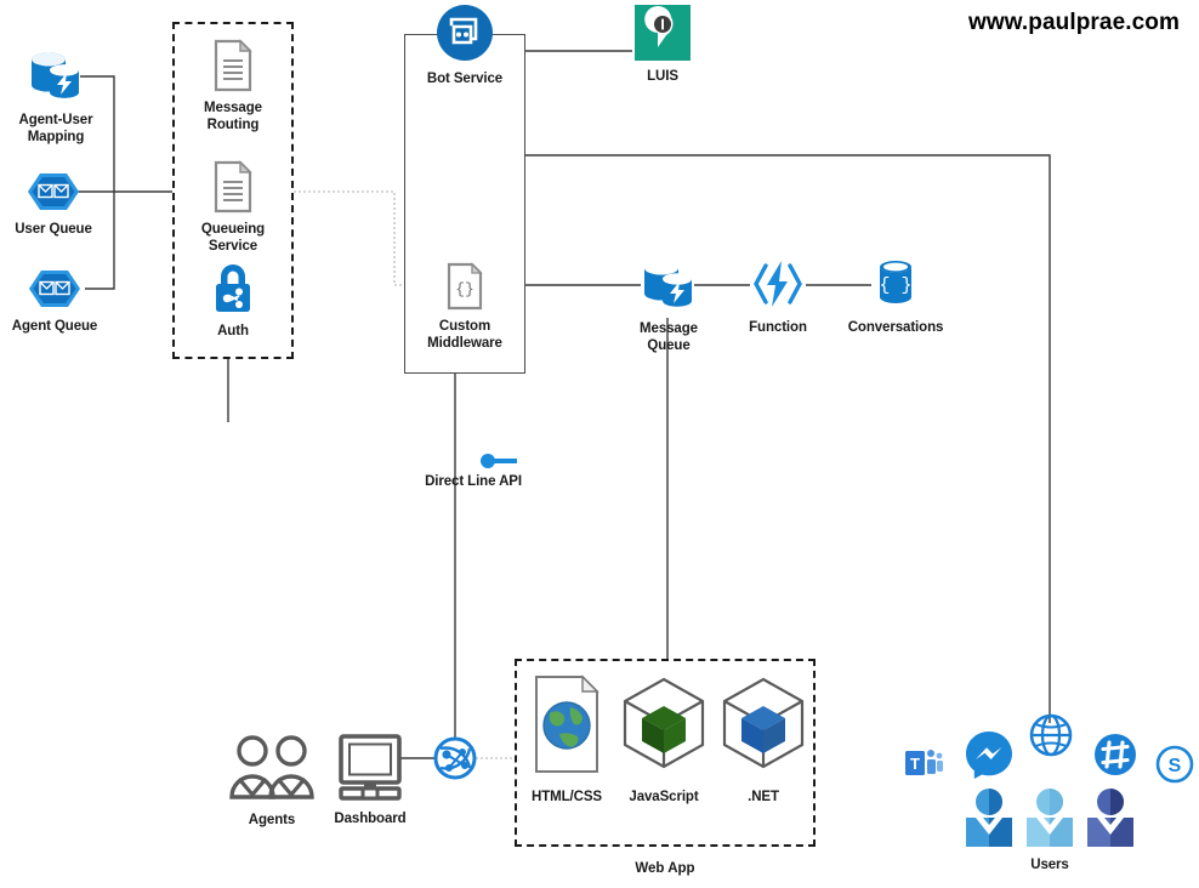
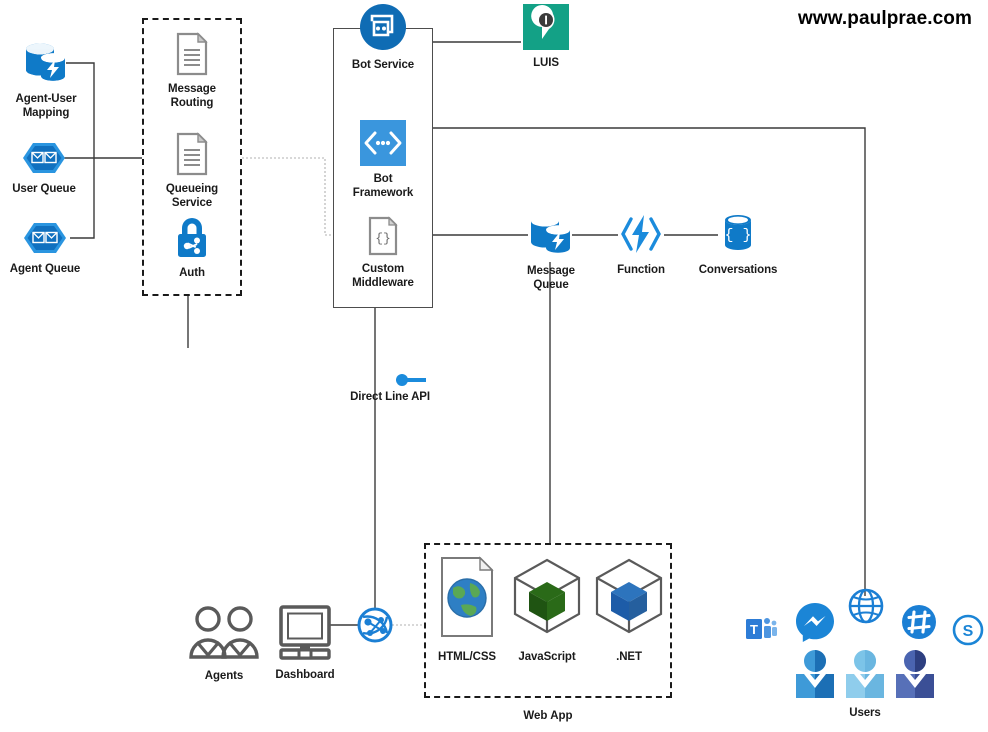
  Web App
  www.paulprae.com
  Agent-User
  Mapping
  User Queue
  Agent Queue
  Message
  Routing
  Queueing
  Service
  Auth
  Bot Service
+ Bot
+ Framework
  {}
  Custom
  Middleware
  Direct Line API
  LUIS
  Message
  Queue
  Function
  { }
  Conversations
  Agents
  Dashboard
  HTML/CSS
  JavaScript
  .NET
  T
  S
  Users
